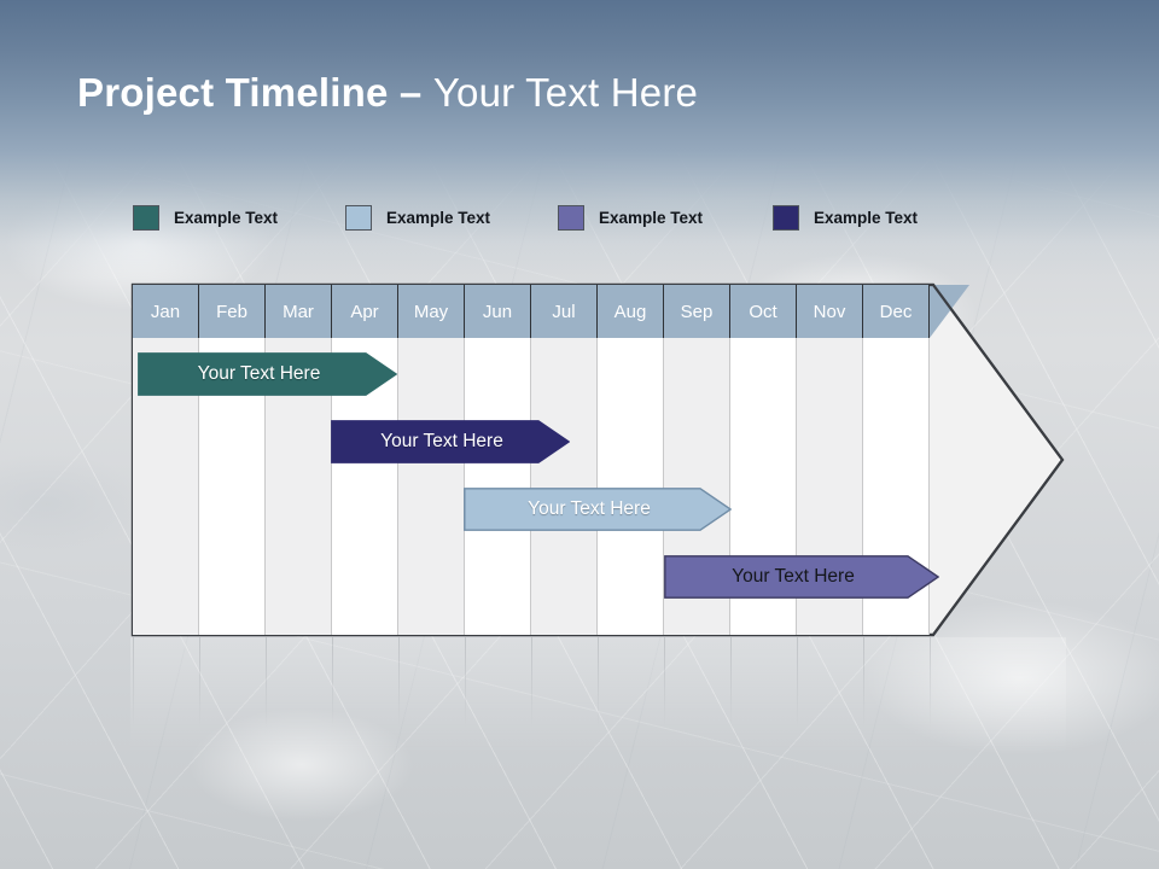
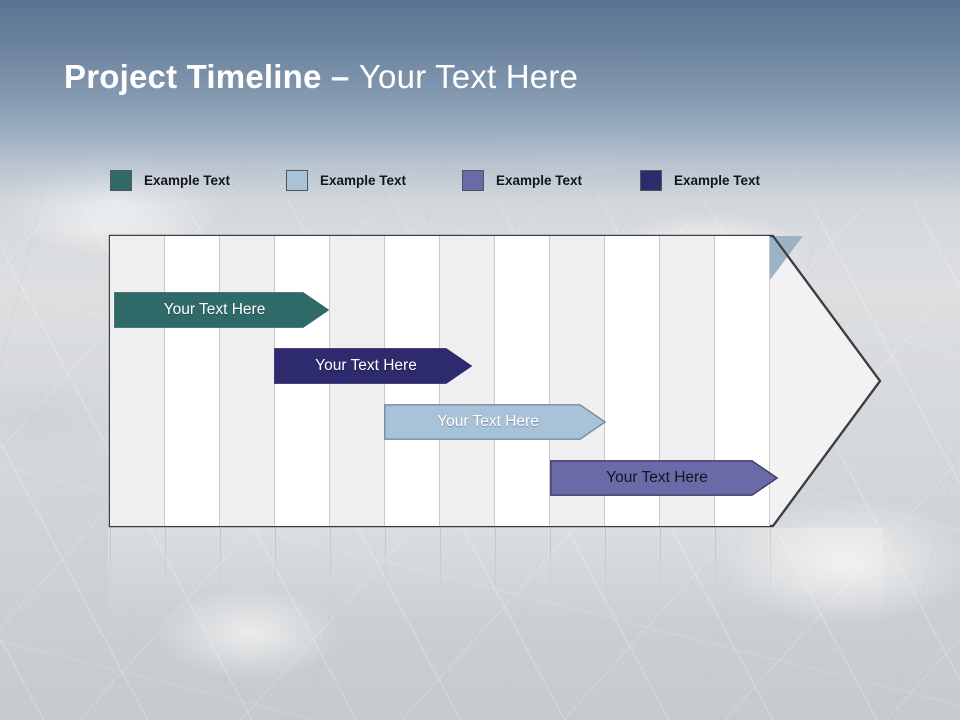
  Project Timeline – Your Text Here
  Example Text
  Example Text
  Example Text
  Example Text
- Jan
- Feb
- Mar
- Apr
- May
- Jun
- Jul
- Aug
- Sep
- Oct
- Nov
- Dec
  Your Text Here
  Your Text Here
  Your Text Here
  Your Text Here
